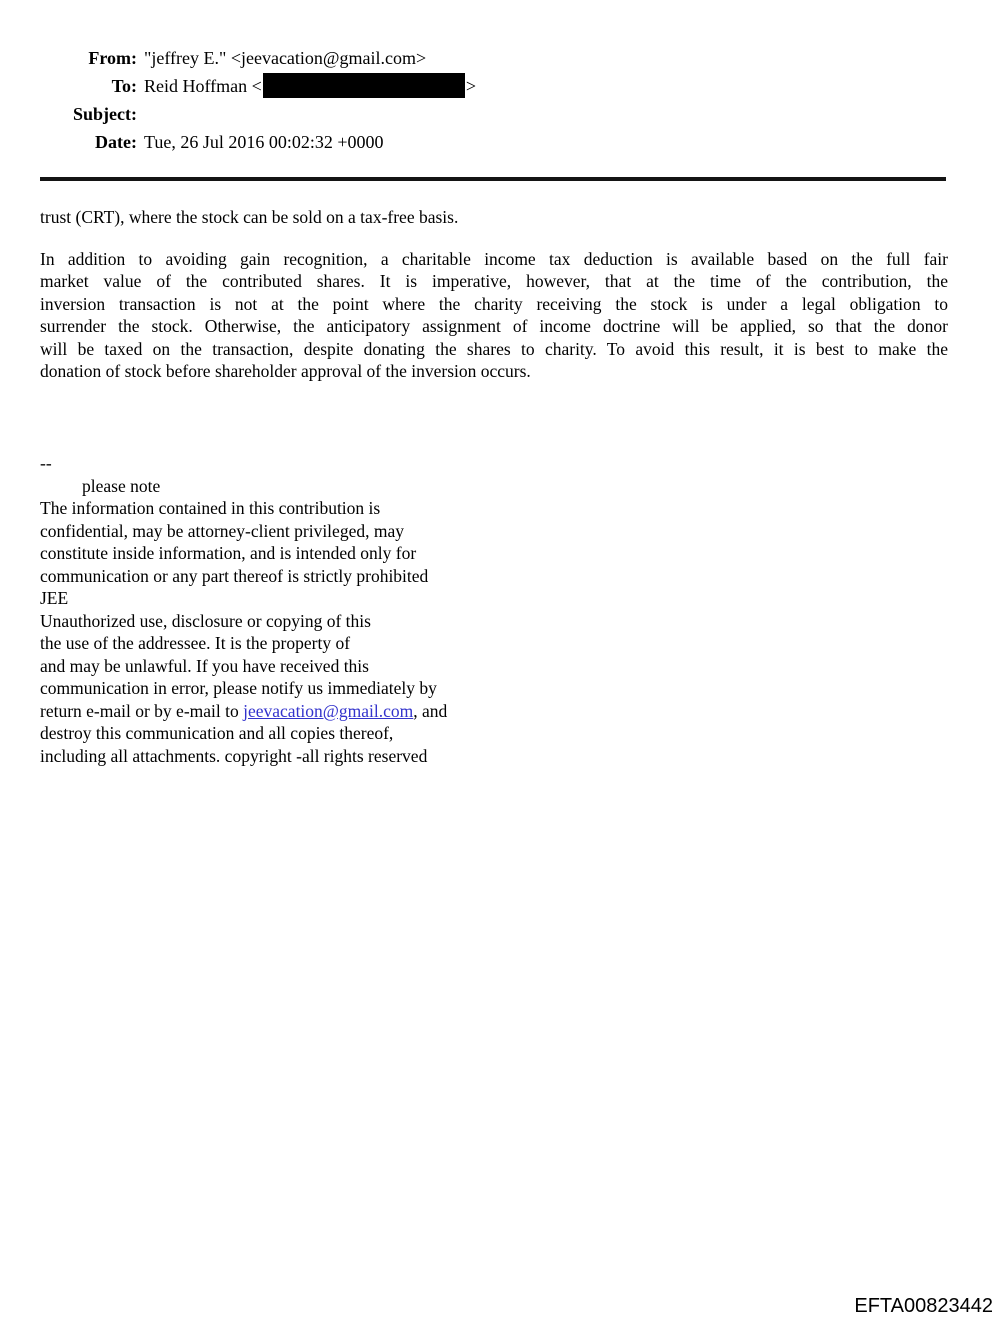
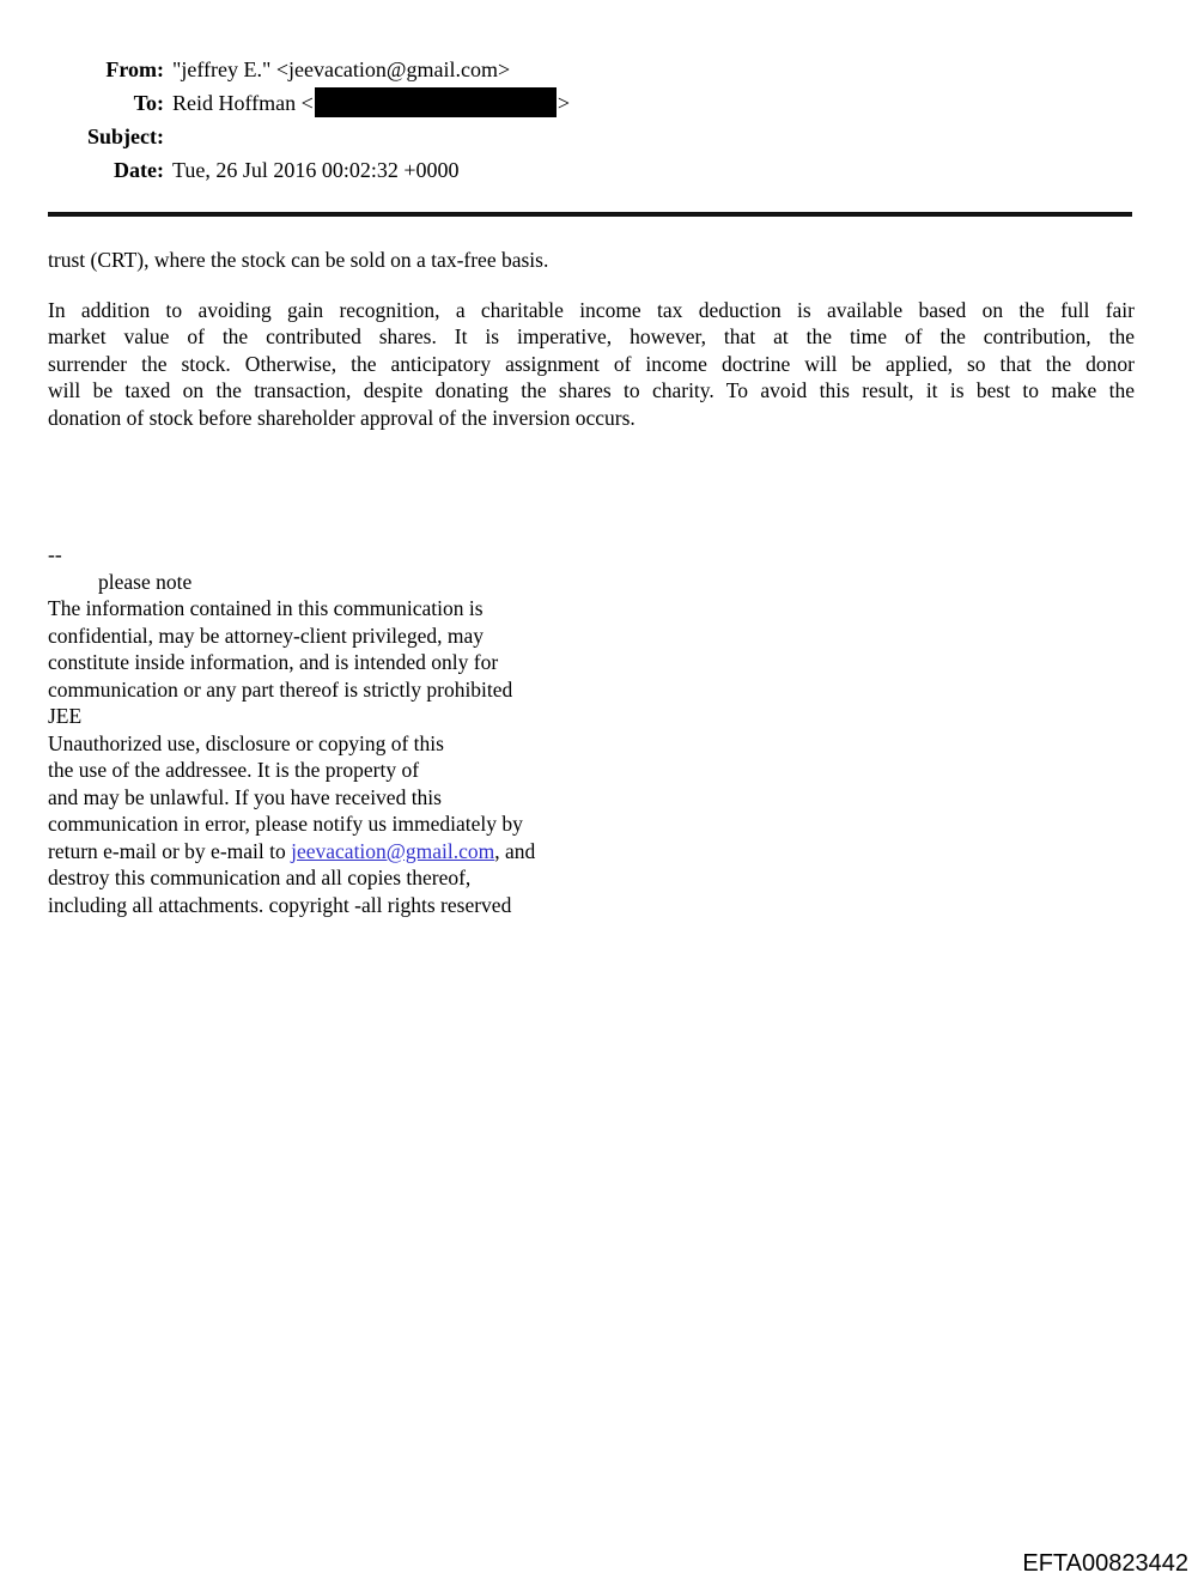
  From:
  "jeffrey E." <jeevacation@gmail.com>
  To:
  Reid Hoffman < >
  Subject:
  Date:
  Tue, 26 Jul 2016 00:02:32 +0000
  trust (CRT), where the stock can be sold on a tax-free basis.
  In addition to avoiding gain recognition, a charitable income tax deduction is available based on the full fair
  market value of the contributed shares. It is imperative, however, that at the time of the contribution, the
- inversion transaction is not at the point where the charity receiving the stock is under a legal obligation to
  surrender the stock. Otherwise, the anticipatory assignment of income doctrine will be applied, so that the donor
  will be taxed on the transaction, despite donating the shares to charity. To avoid this result, it is best to make the
  donation of stock before shareholder approval of the inversion occurs.
  --
  please note
- The information contained in this contribution is
+ The information contained in this communication is
  confidential, may be attorney-client privileged, may
  constitute inside information, and is intended only for
  communication or any part thereof is strictly prohibited
  JEE
  Unauthorized use, disclosure or copying of this
  the use of the addressee. It is the property of
  and may be unlawful. If you have received this
  communication in error, please notify us immediately by
  return e-mail or by e-mail to jeevacation@gmail.com, and
  destroy this communication and all copies thereof,
  including all attachments. copyright -all rights reserved
  EFTA00823442
